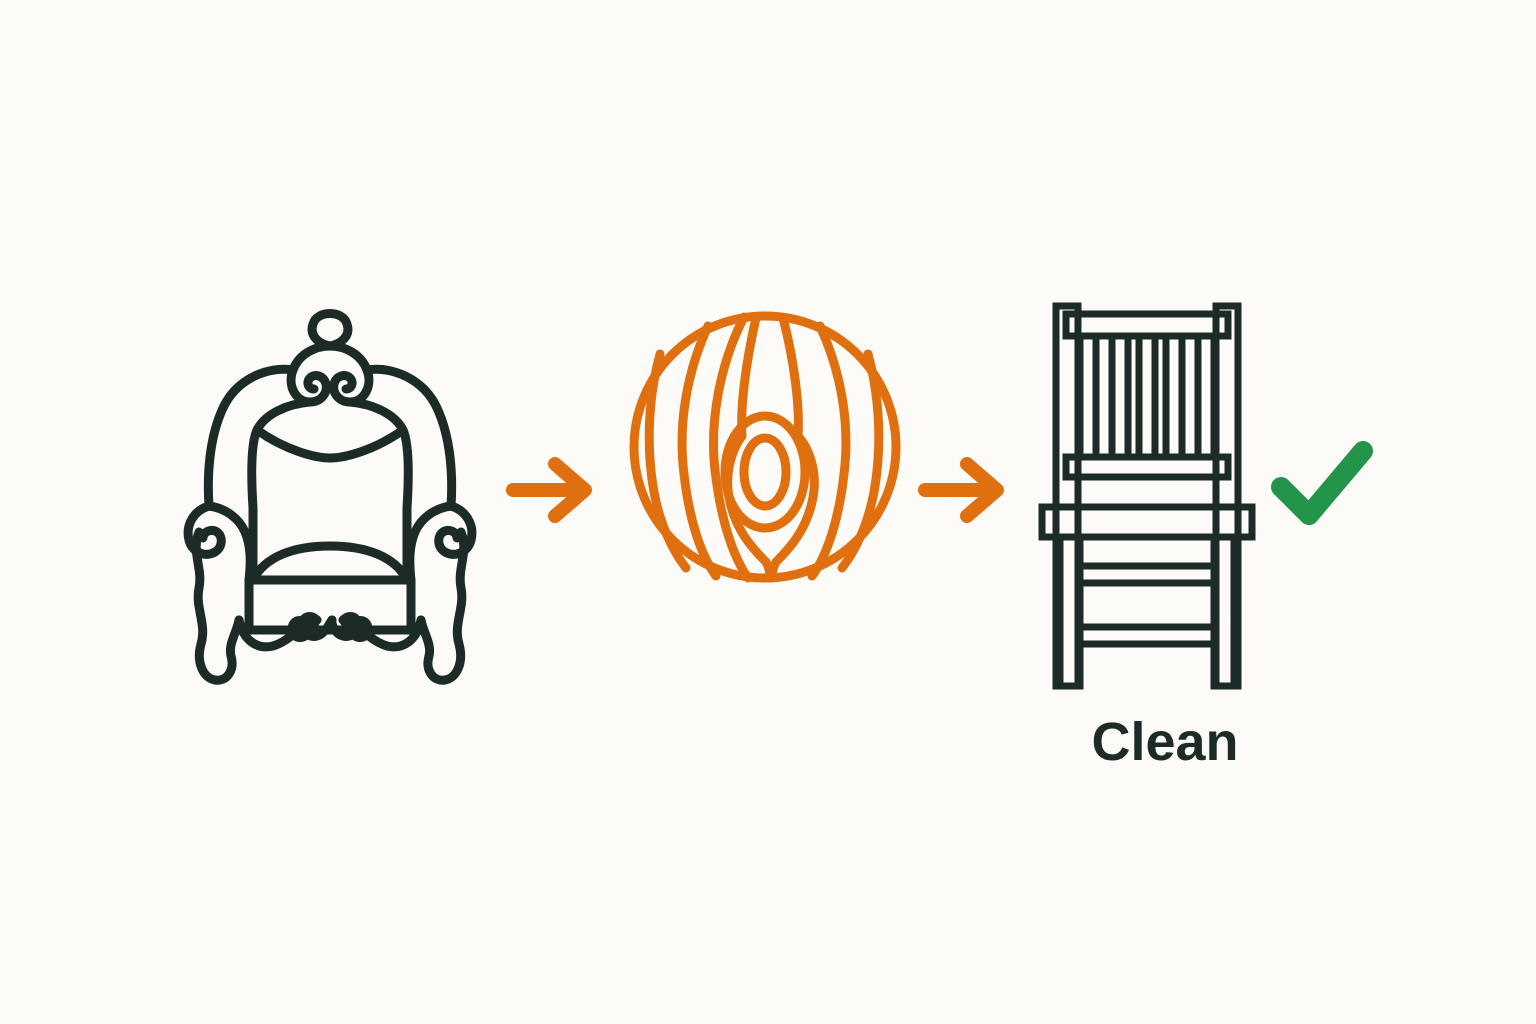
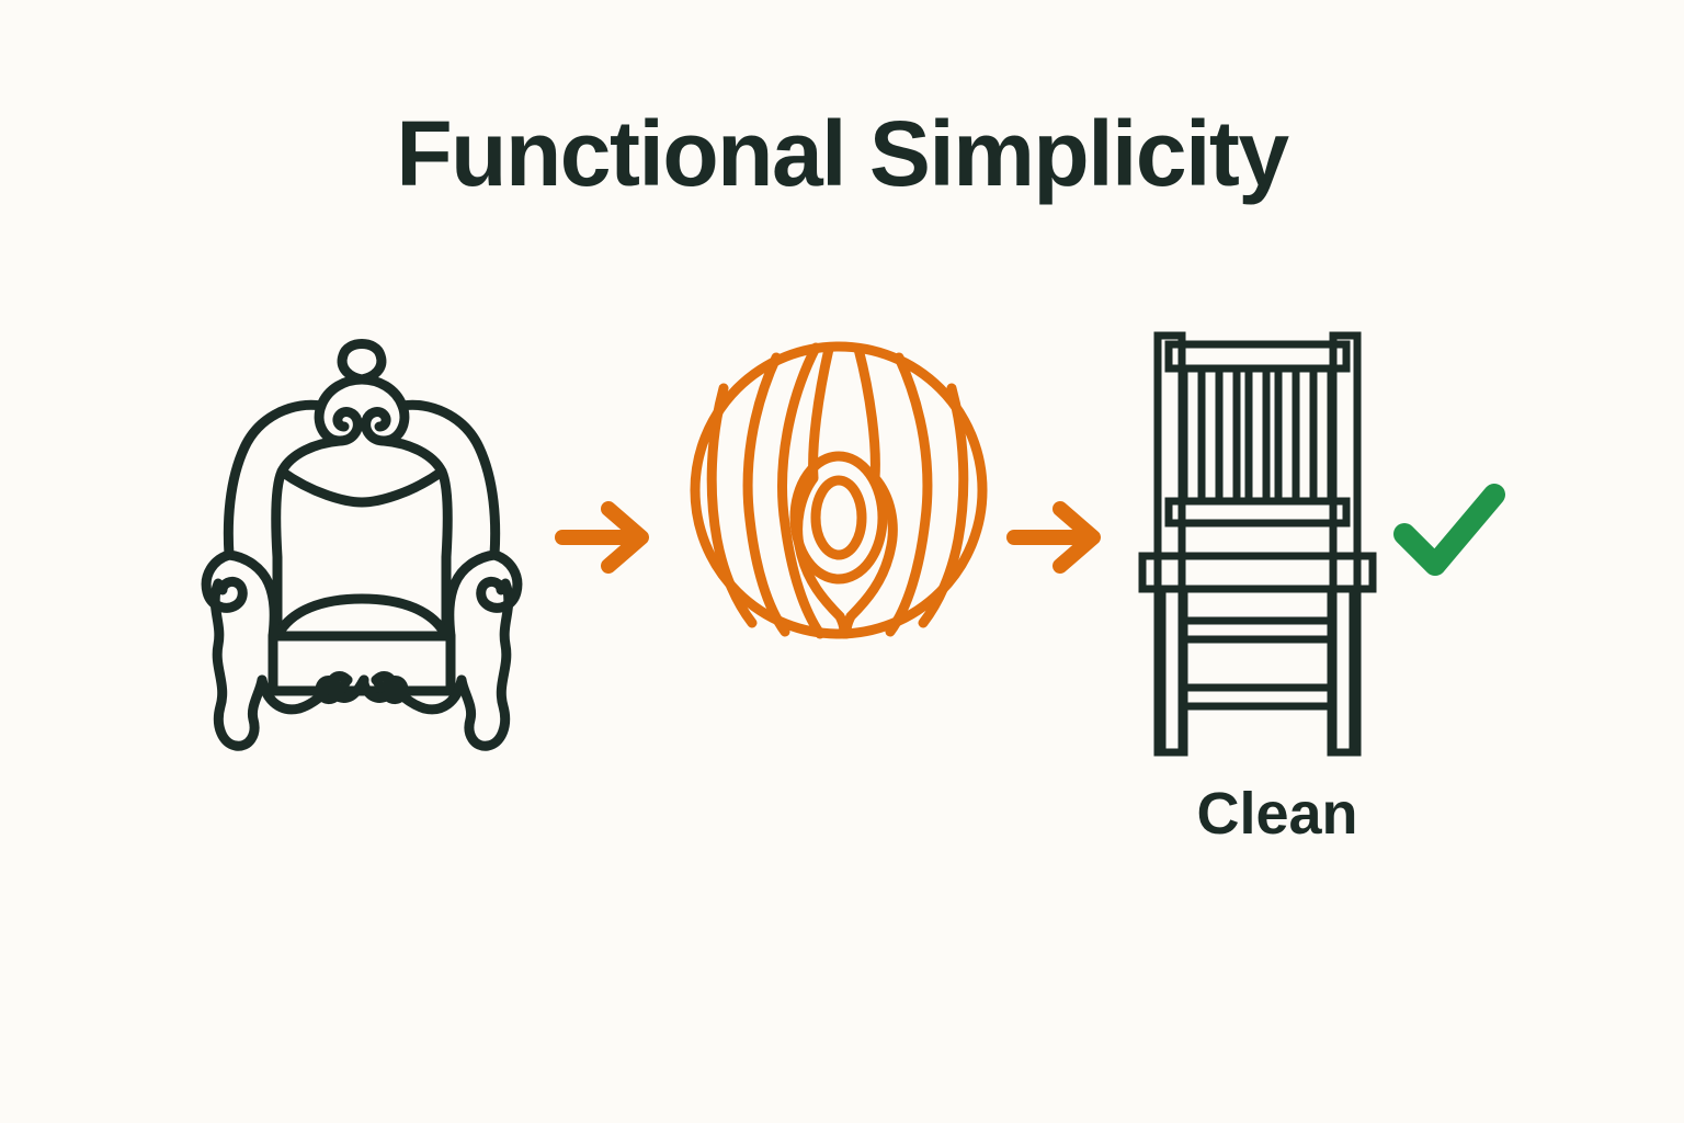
+ Functional Simplicity
  Clean
